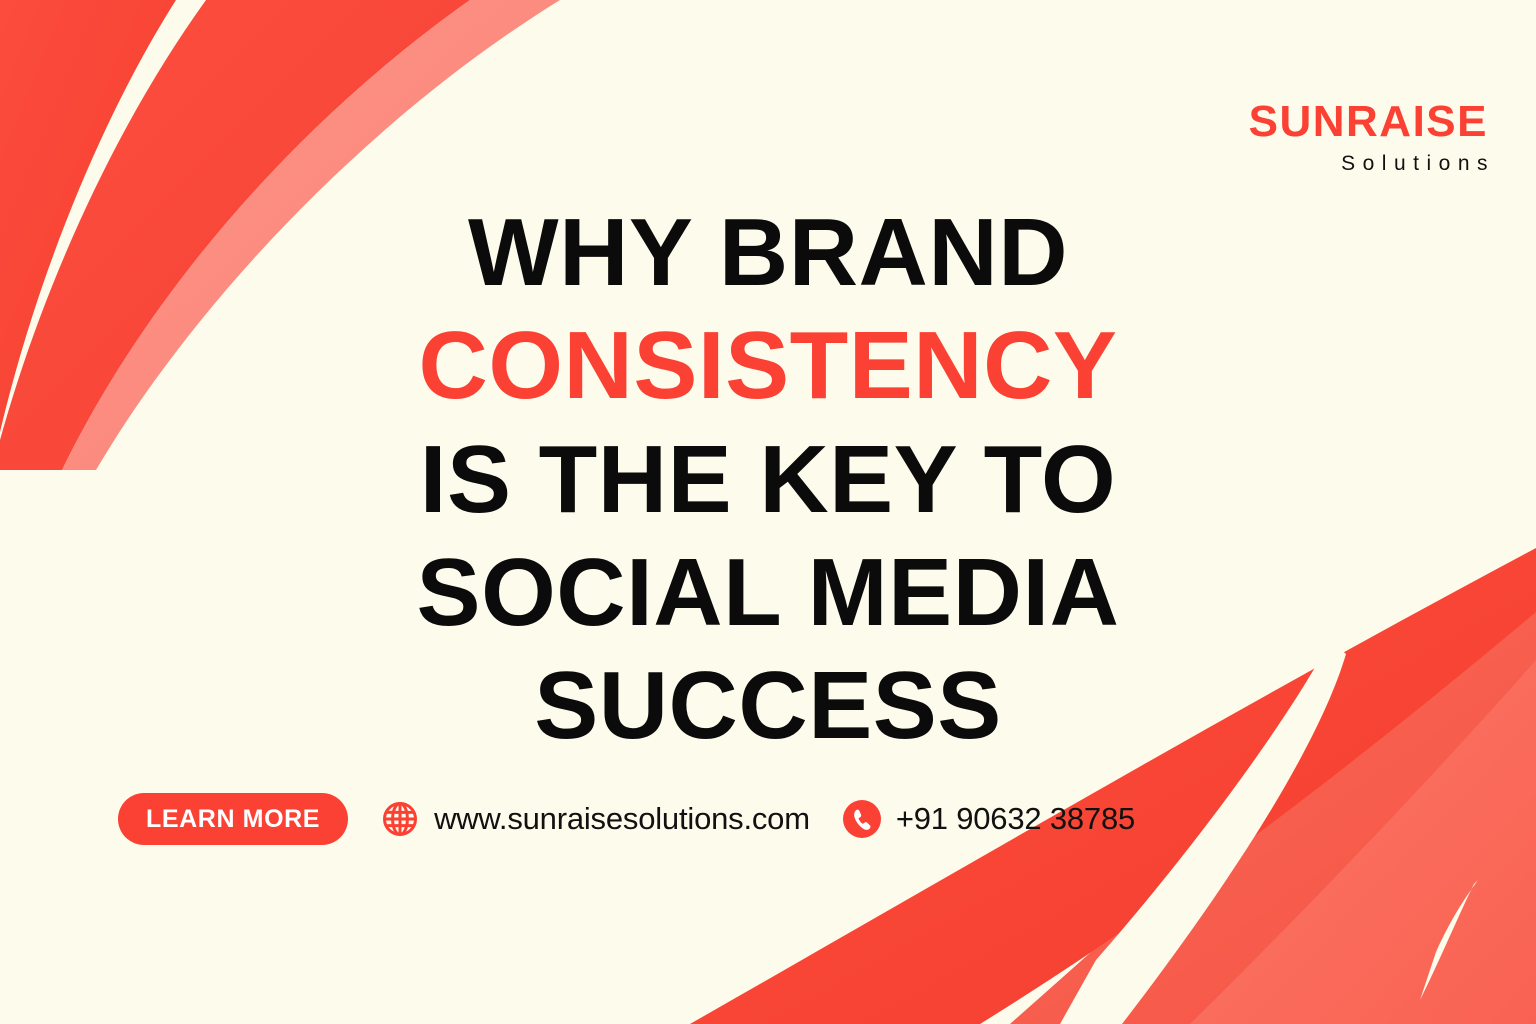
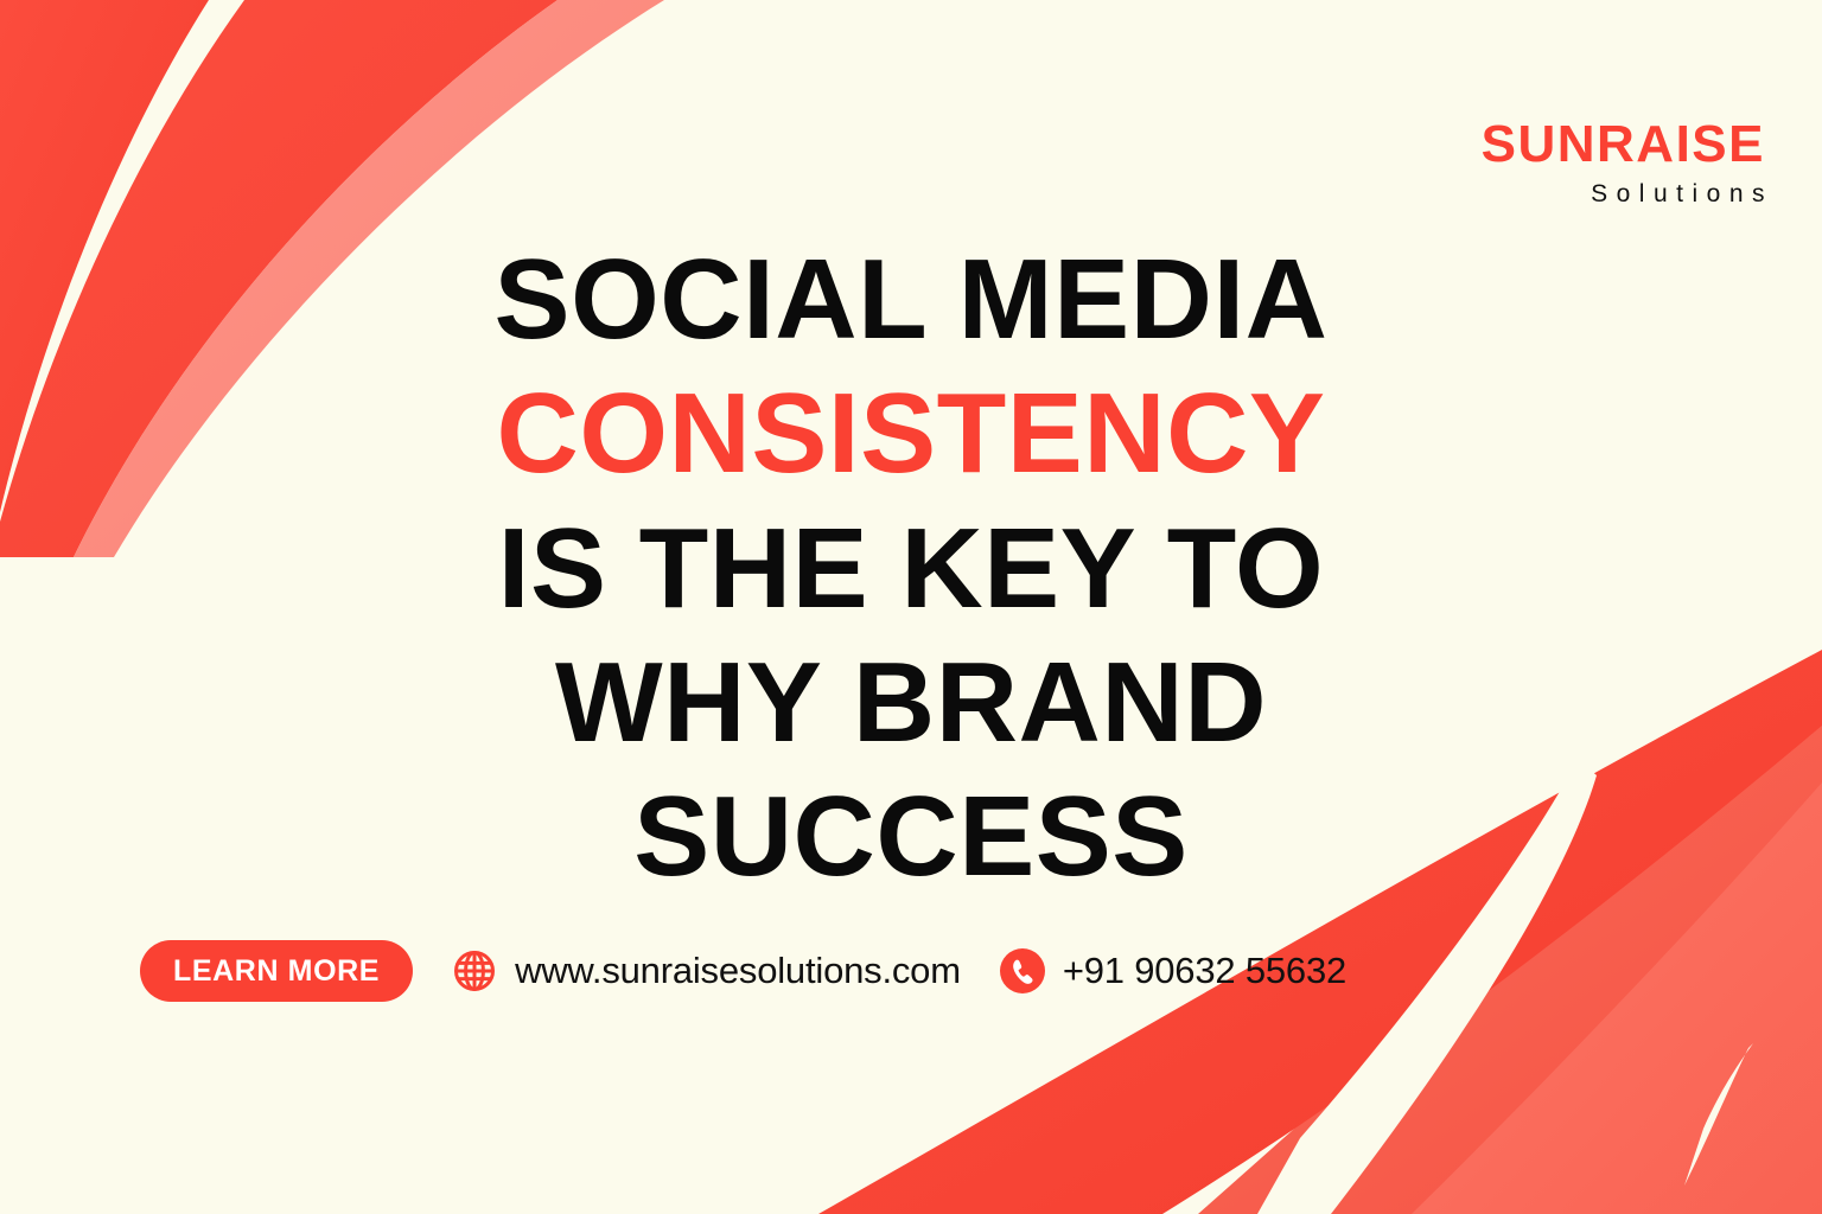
  SUNRAISE
  Solutions
- WHY BRAND
+ SOCIAL MEDIA
  CONSISTENCY
  IS THE KEY TO
- SOCIAL MEDIA
+ WHY BRAND
  SUCCESS
  LEARN MORE
  www.sunraisesolutions.com
- +91 90632 38785
+ +91 90632 55632
